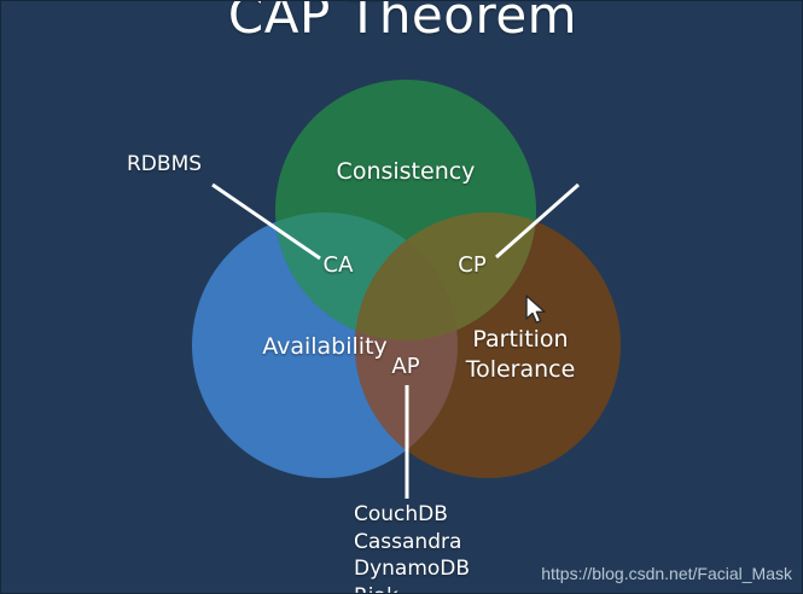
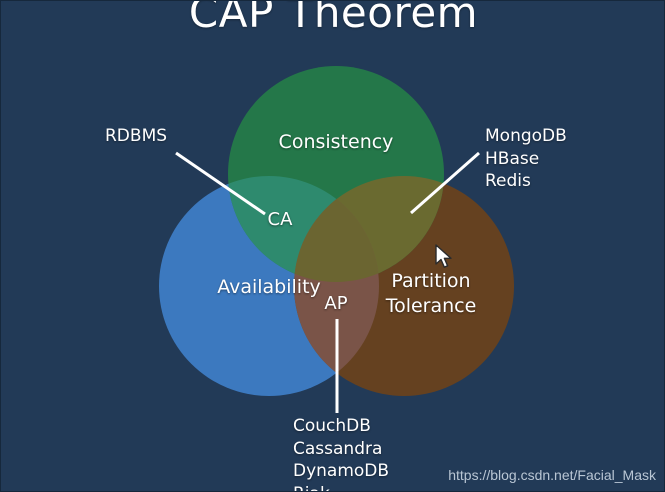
  CAP Theorem
  Consistency
  Availability
  Partition
  Tolerance
  CA
- CP
  AP
  RDBMS
+ MongoDB
+ HBase
+ Redis
  CouchDB
  Cassandra
  DynamoDB
  https://blog.csdn.net/Facial_Mask
